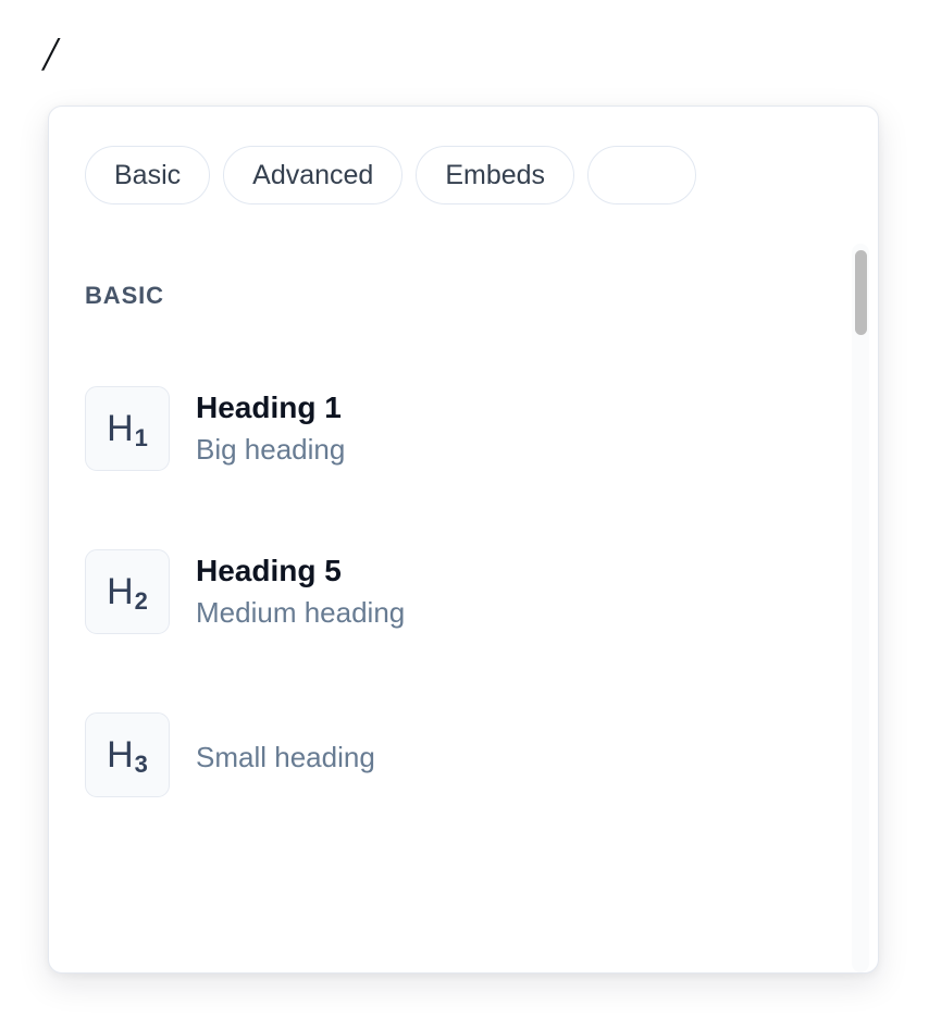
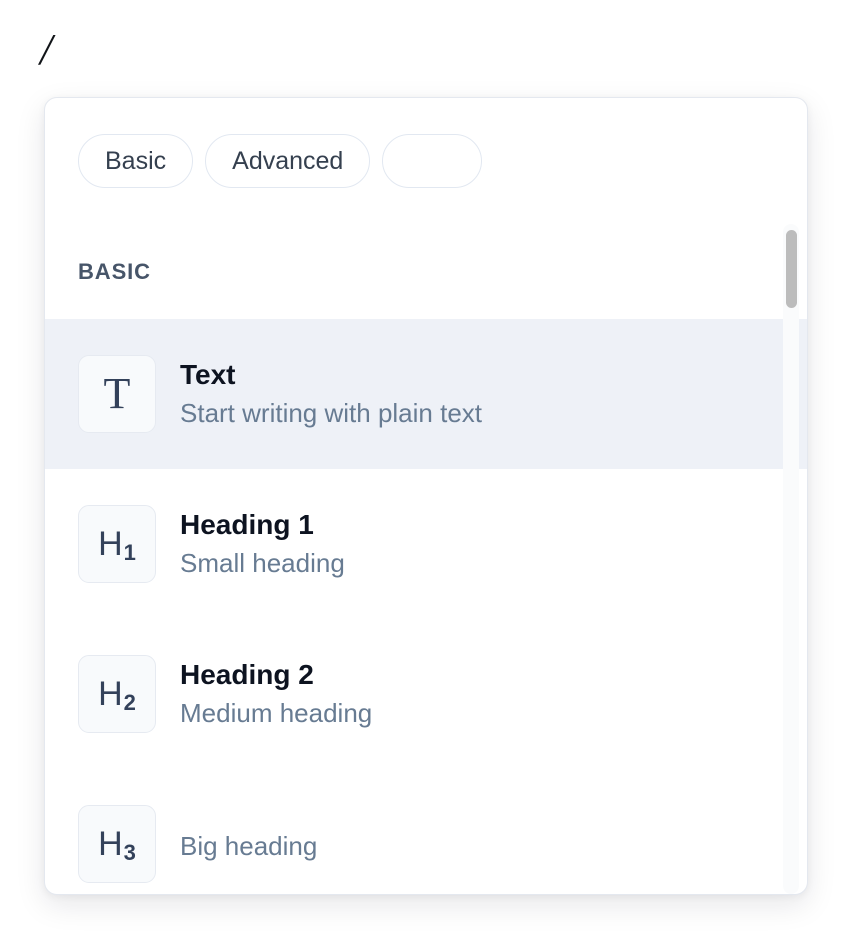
  /
  Basic
  Advanced
- Embeds
  BASIC
+ T
+ Text
+ Start writing with plain text
  H
  1
  Heading 1
- Big heading
+ Small heading
  H
  2
- Heading 5
+ Heading 2
  Medium heading
  H
  3
- Small heading
+ Big heading
